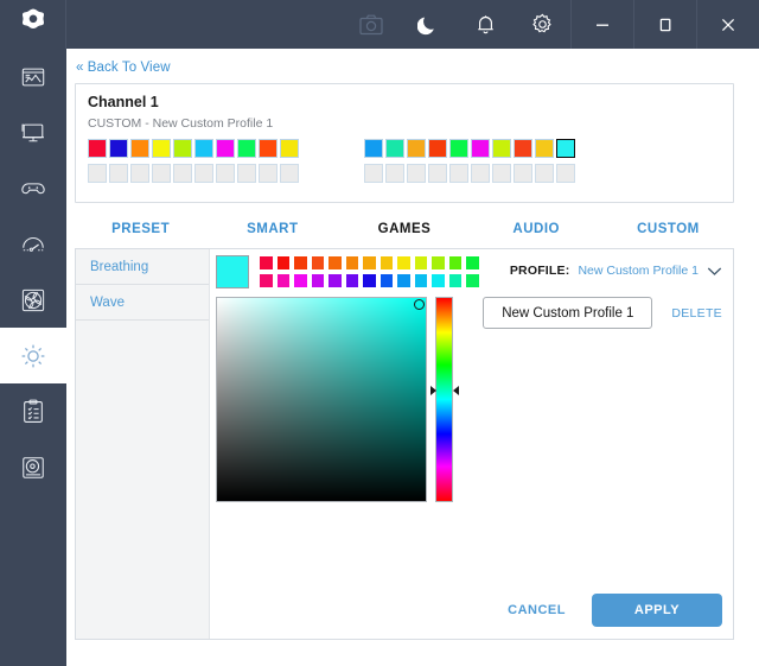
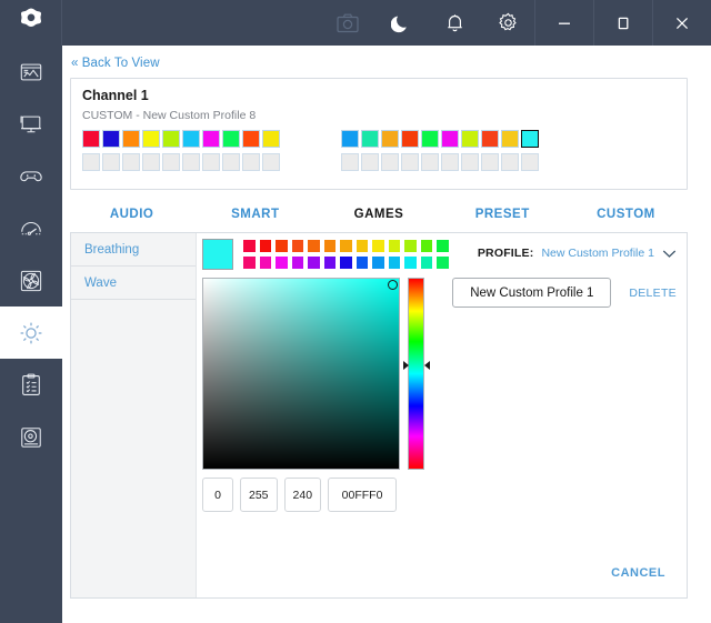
  « Back To View
  Channel 1
- CUSTOM - New Custom Profile 1
+ CUSTOM - New Custom Profile 8
- PRESET
+ AUDIO
  SMART
  GAMES
- AUDIO
+ PRESET
  CUSTOM
  Breathing
  Wave
+ 0
+ 255
+ 240
+ 00FFF0
  PROFILE:
  New Custom Profile 1
  New Custom Profile 1
  DELETE
  CANCEL
- APPLY
